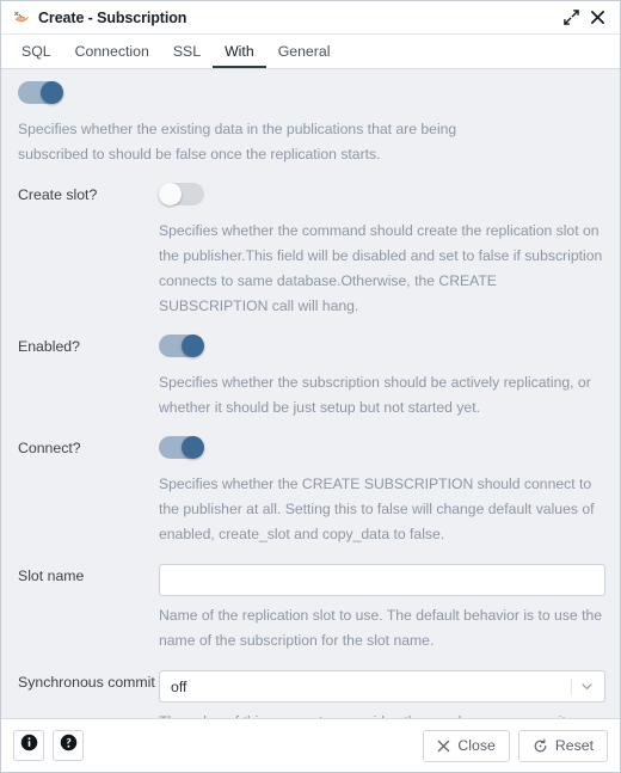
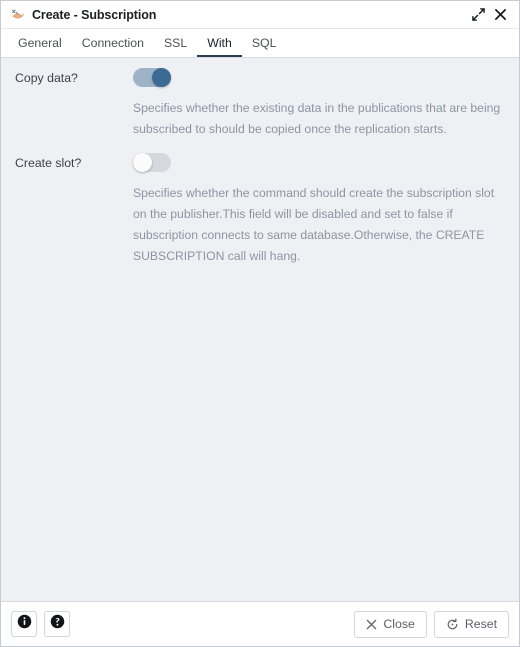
  Create - Subscription
- SQL
+ General
  Connection
  SSL
  With
- General
+ SQL
+ Copy data?
- Specifies whether the existing data in the publications that are being subscribed to should be false once the replication starts.
+ Specifies whether the existing data in the publications that are being subscribed to should be copied once the replication starts.
  Create slot?
- Specifies whether the command should create the replication slot on the publisher.This field will be disabled and set to false if subscription connects to same database.Otherwise, the CREATE SUBSCRIPTION call will hang.
+ Specifies whether the command should create the subscription slot on the publisher.This field will be disabled and set to false if subscription connects to same database.Otherwise, the CREATE SUBSCRIPTION call will hang.
- Enabled?
- Specifies whether the subscription should be actively replicating, or whether it should be just setup but not started yet.
- Connect?
- Specifies whether the CREATE SUBSCRIPTION should connect to the publisher at all. Setting this to false will change default values of enabled, create_slot and copy_data to false.
- Slot name
- Name of the replication slot to use. The default behavior is to use the name of the subscription for the slot name.
- Synchronous commit
- off
  Close
  Reset
